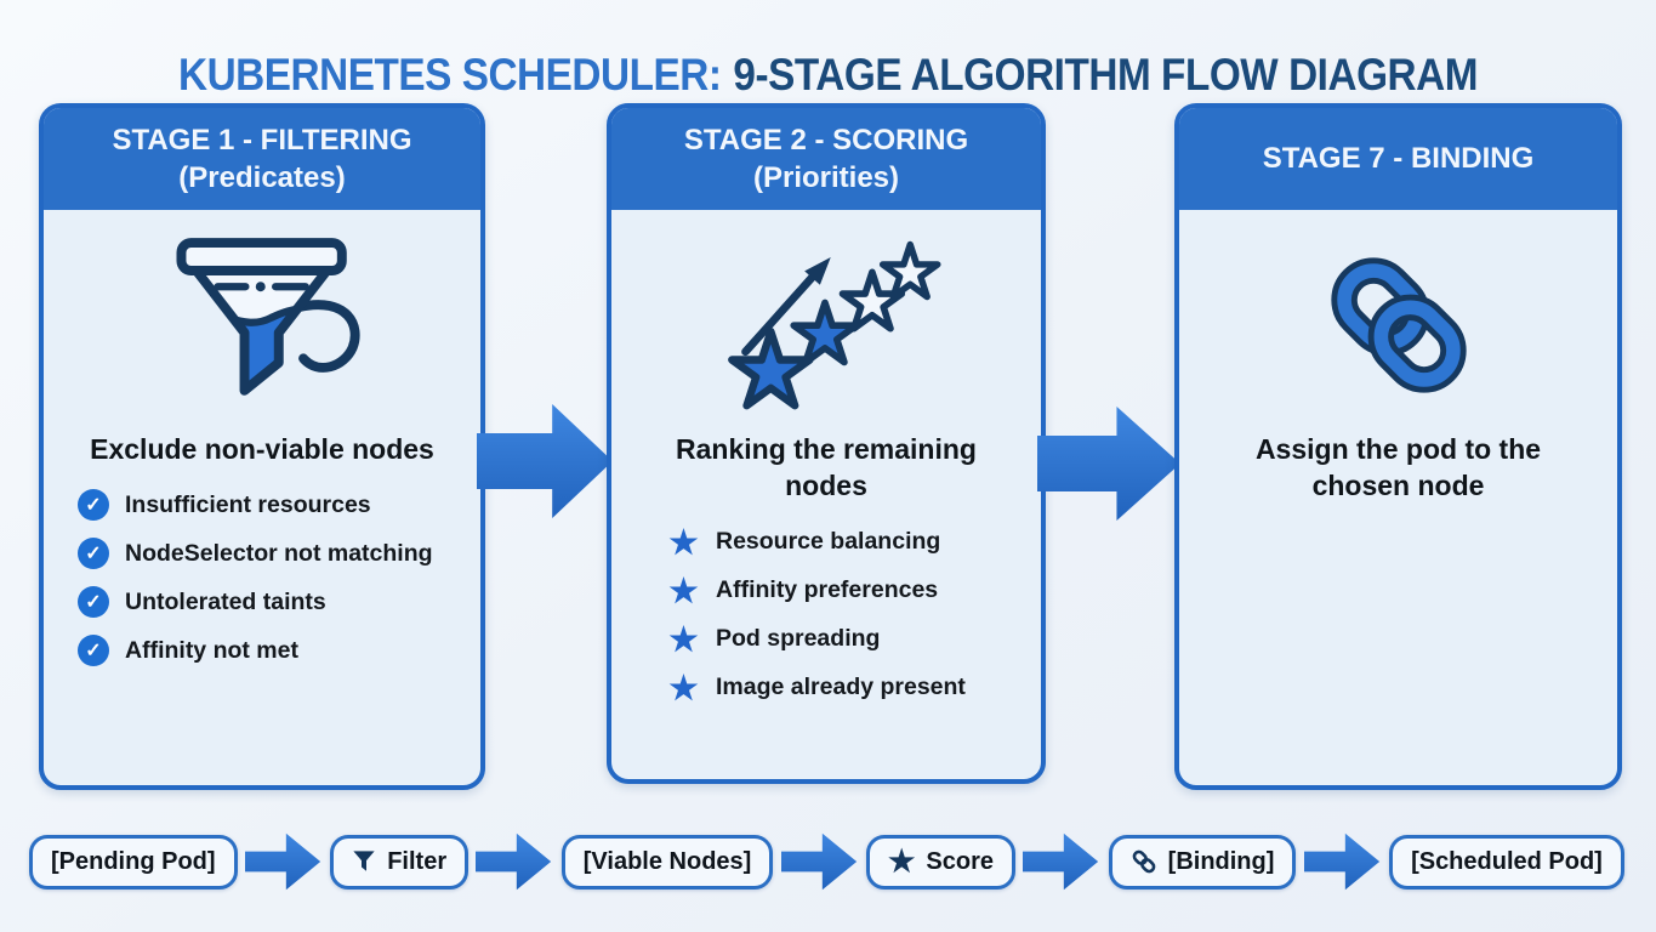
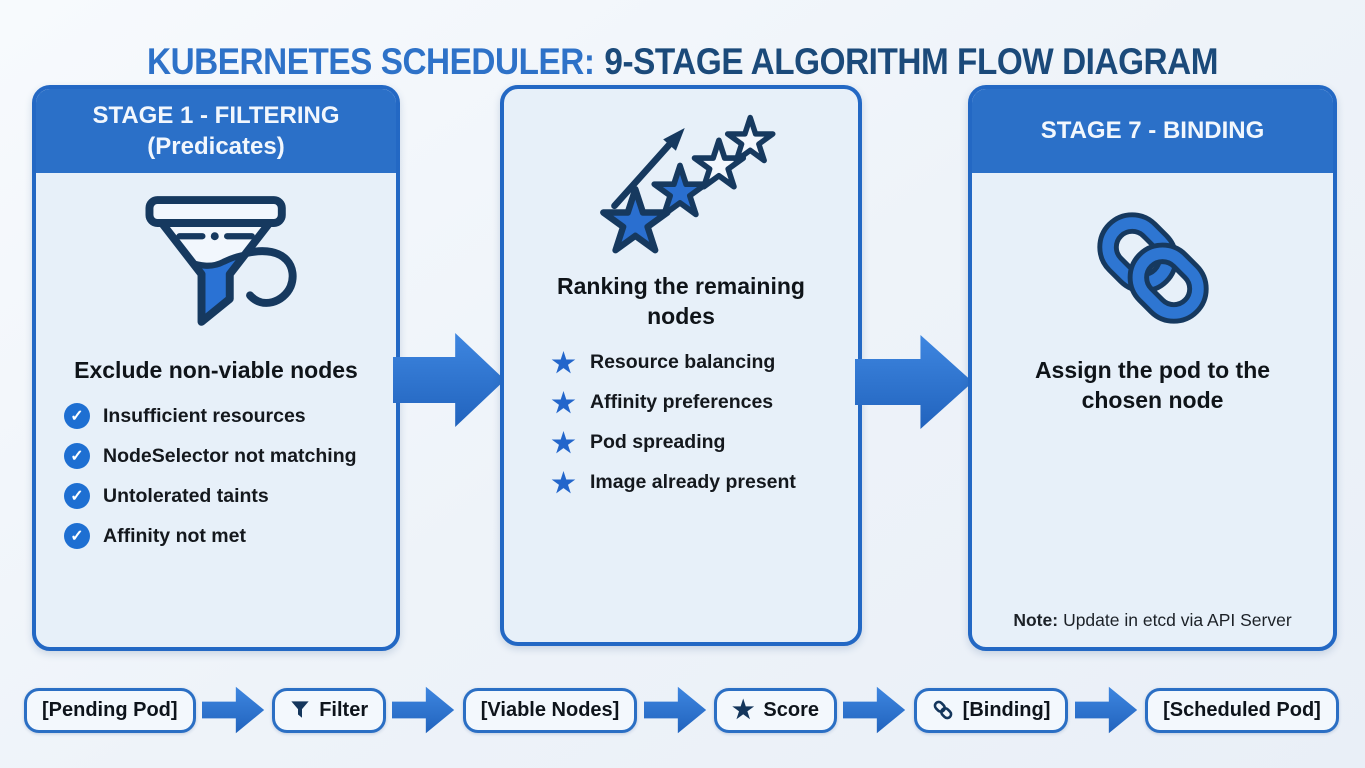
  KUBERNETES SCHEDULER: 9-STAGE ALGORITHM FLOW DIAGRAM
  STAGE 1 - FILTERING
  (Predicates)
  Exclude non-viable nodes
  ✓
  Insufficient resources
  ✓
  NodeSelector not matching
  ✓
  Untolerated taints
  ✓
  Affinity not met
- STAGE 2 - SCORING
- (Priorities)
  Ranking the remaining nodes
  ★
  Resource balancing
  ★
  Affinity preferences
  ★
  Pod spreading
  ★
  Image already present
  STAGE 7 - BINDING
  Assign the pod to the chosen node
+ Note: Update in etcd via API Server
  [Pending Pod]
  Filter
  [Viable Nodes]
  ★
  Score
  [Binding]
  [Scheduled Pod]
